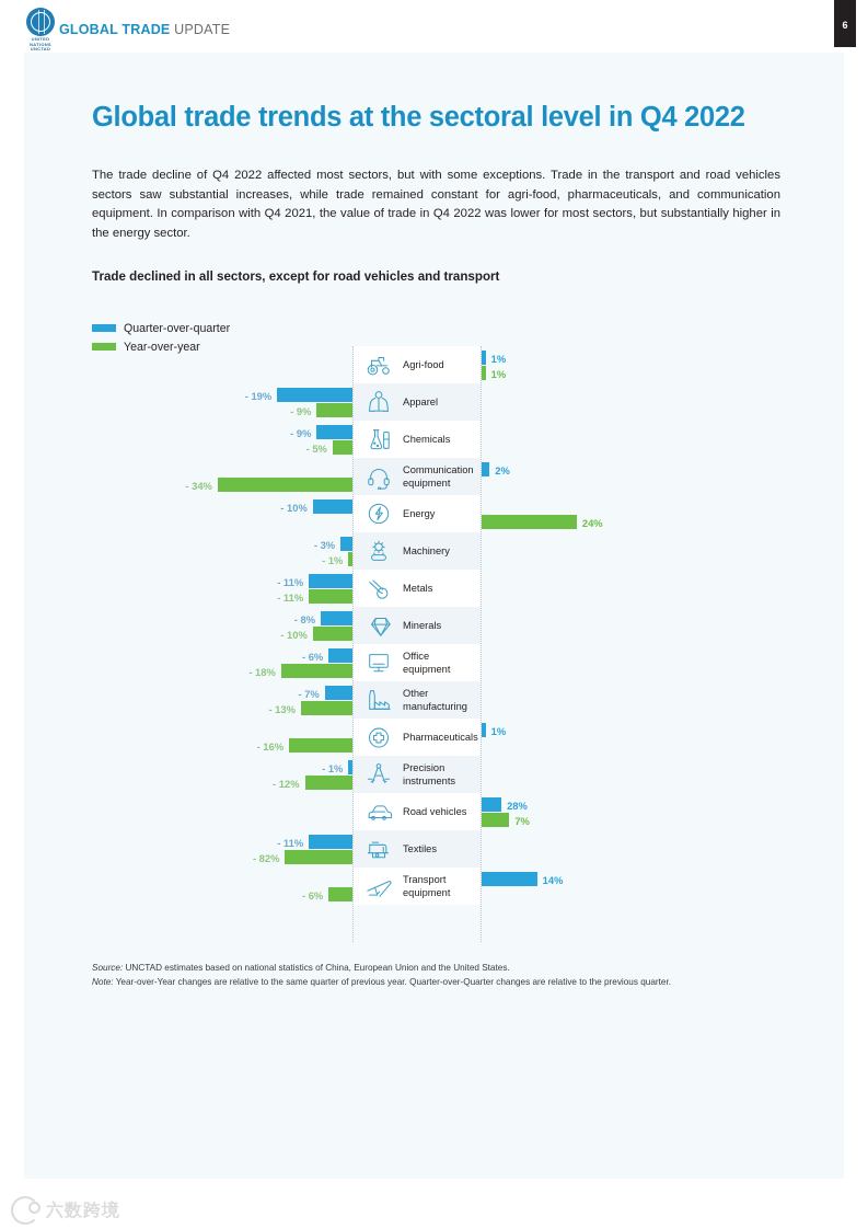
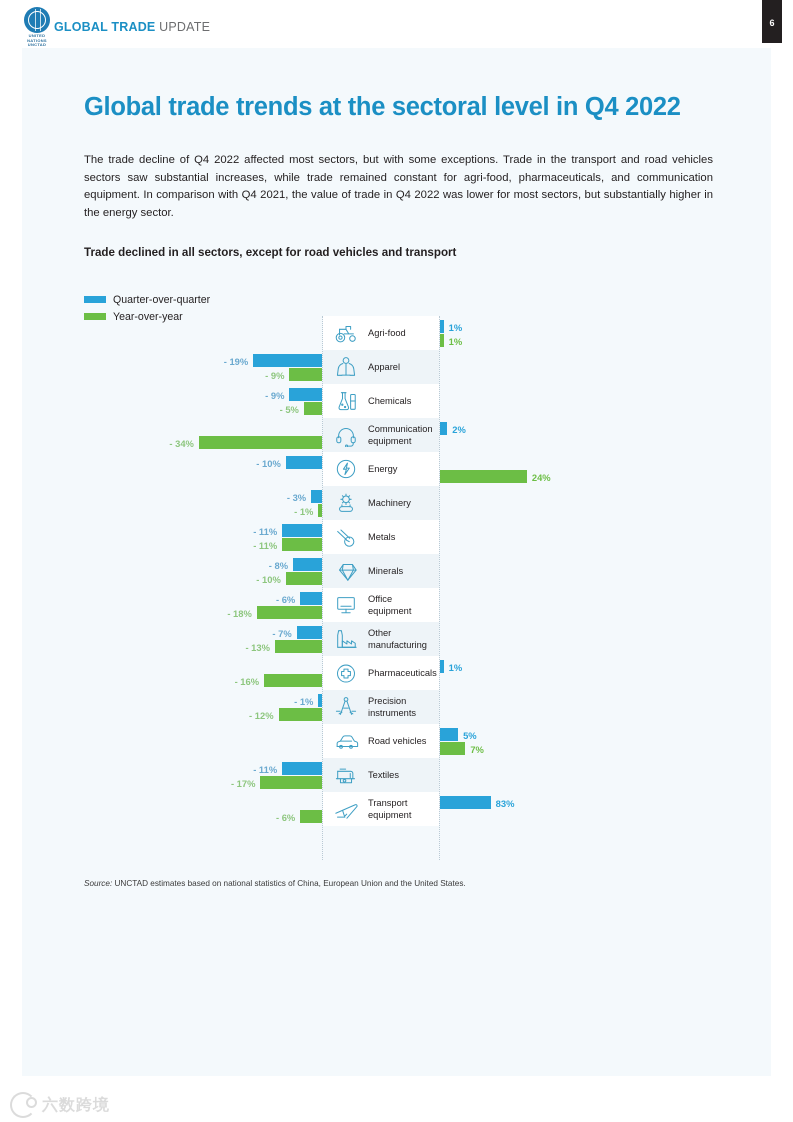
  GLOBAL TRADE UPDATE
  6
  Global trade trends at the sectoral level in Q4 2022
  The trade decline of Q4 2022 affected most sectors, but with some exceptions. Trade in the transport and road vehicles sectors saw substantial increases, while trade remained constant for agri-food, pharmaceuticals, and communication equipment. In comparison with Q4 2021, the value of trade in Q4 2022 was lower for most sectors, but substantially higher in the energy sector.
  Trade declined in all sectors, except for road vehicles and transport
  Quarter-over-quarter
  Year-over-year
  Agri-food
  1%
  1%
  Apparel
  - 19%
  - 9%
  Chemicals
  - 9%
  - 5%
  Communication
  equipment
  2%
  - 34%
  Energy
  - 10%
  24%
  Machinery
  - 3%
  - 1%
  Metals
  - 11%
  - 11%
  Minerals
  - 8%
  - 10%
  Office
  equipment
  - 6%
  - 18%
  Other
  manufacturing
  - 7%
  - 13%
  Pharmaceuticals
  1%
  - 16%
  Precision
  instruments
  - 1%
  - 12%
  Road vehicles
- 28%
+ 5%
  7%
  Textiles
  - 11%
- - 82%
+ - 17%
  Transport
  equipment
- 14%
+ 83%
  - 6%
  Source: UNCTAD estimates based on national statistics of China, European Union and the United States.
- Note: Year-over-Year changes are relative to the same quarter of previous year. Quarter-over-Quarter changes are relative to the previous quarter.
  六数跨境
